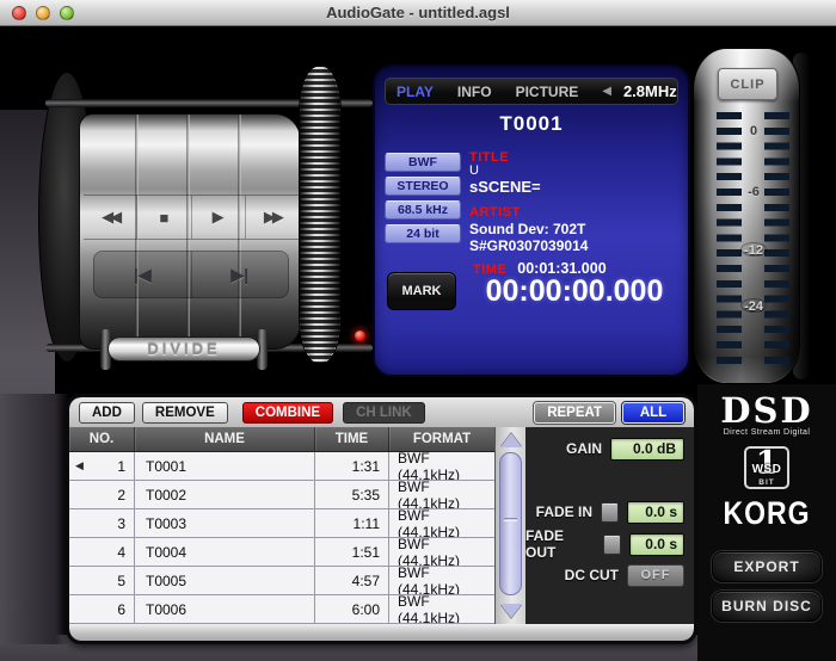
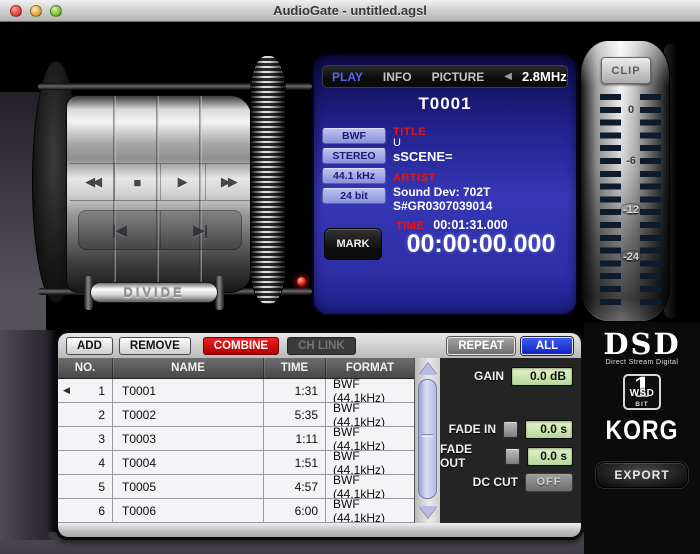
  AudioGate - untitled.agsl
  ◀◀
  ■
  ▶
  ▶▶
  |◀
  ▶|
  DIVIDE
  PLAY
  INFO
  PICTURE
  ◀
  2.8MHz
  T0001
  BWF
  STEREO
- 68.5 kHz
+ 44.1 kHz
  24 bit
  TITLE
  U
  sSCENE=
  ARTIST
  Sound Dev: 702T S#GR0307039014
  TIME
  00:01:31.000
  00:00:00.000
  MARK
  CLIP
  0
  -6
  -12
  -24
  ADD
  REMOVE
  COMBINE
  CH LINK
  REPEAT
  ALL
  NO.
  NAME
  TIME
  FORMAT
  ◀
  1
  T0001
  1:31
  BWF (44.1kHz)
  2
  T0002
  5:35
  BWF (44.1kHz)
  3
  T0003
  1:11
  BWF (44.1kHz)
  4
  T0004
  1:51
  BWF (44.1kHz)
  5
  T0005
  4:57
  BWF (44.1kHz)
  6
  T0006
  6:00
  BWF (44.1kHz)
  GAIN
  0.0 dB
  FADE IN
  0.0 s
  FADE OUT
  0.0 s
  DC CUT
  OFF
  DSD
  1
  WSD
  KORG
  EXPORT
- BURN DISC
